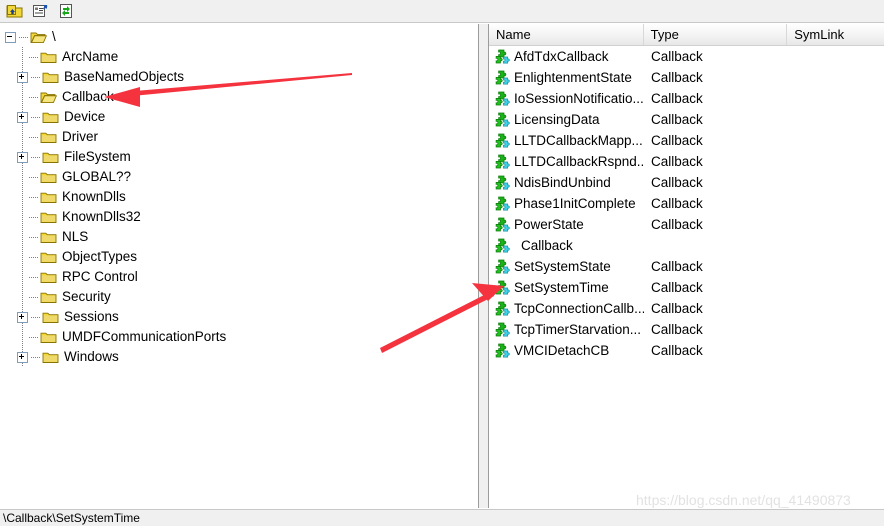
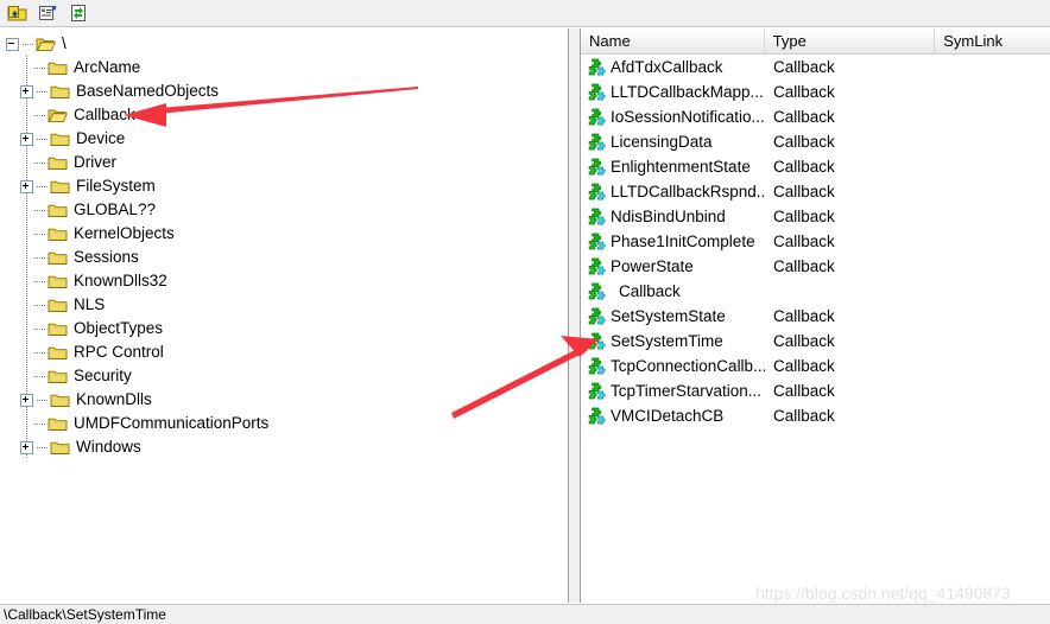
  \
  ArcName
  BaseNamedObjects
  Callbac
  Device
  Driver
  FileSystem
  GLOBAL??
+ KernelObjects
- KnownDlls
+ Sessions
  KnownDlls32
  NLS
  ObjectTypes
  RPC Control
  Security
- Sessions
+ KnownDlls
  UMDFCommunicationPorts
  Windows
  Name
  Type
  SymLink
  AfdTdxCallback
  Callback
- EnlightenmentState
+ LLTDCallbackMapp...
  Callback
  IoSessionNotificatio...
  Callback
  LicensingData
  Callback
- LLTDCallbackMapp...
+ EnlightenmentState
  Callback
  LLTDCallbackRspnd..
  Callback
  NdisBindUnbind
  Callback
  Phase1InitComplete
  Callback
  PowerState
  Callback
  Callback
  SetSystemState
  Callback
  SetSystemTime
  Callback
  TcpConnectionCallb...
  Callback
  TcpTimerStarvation...
  Callback
  VMCIDetachCB
  Callback
  https://blog.csdn.net/qq_41490873
  \Callback\SetSystemTime
